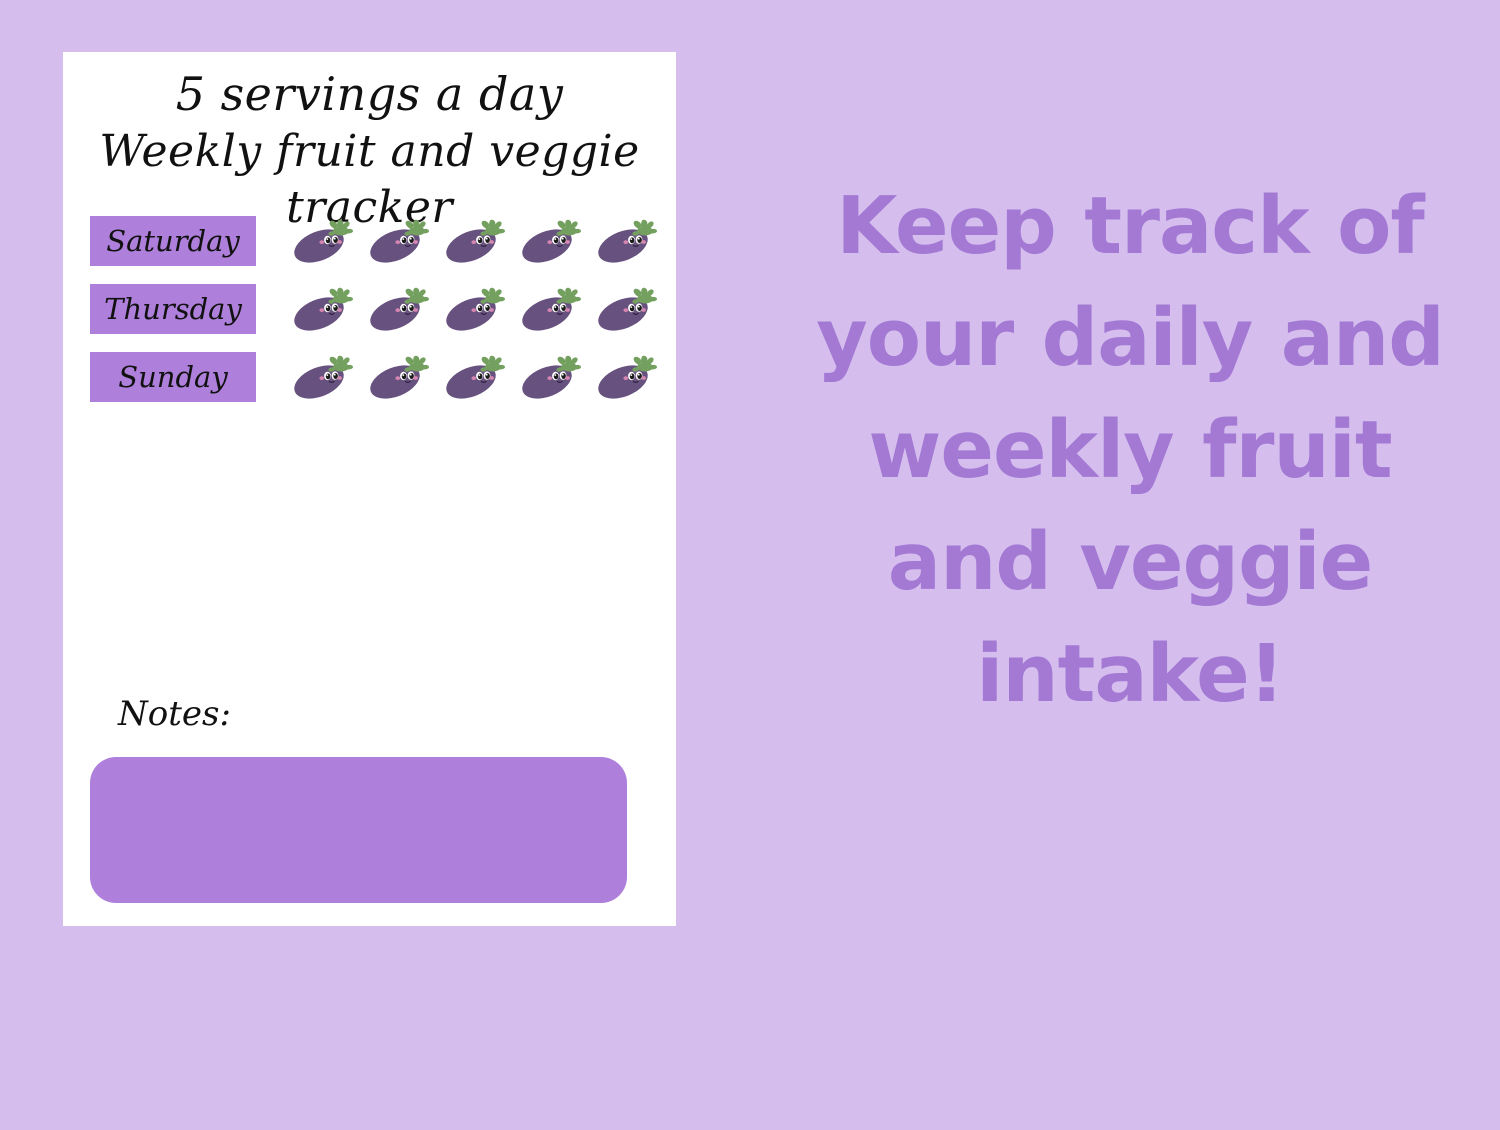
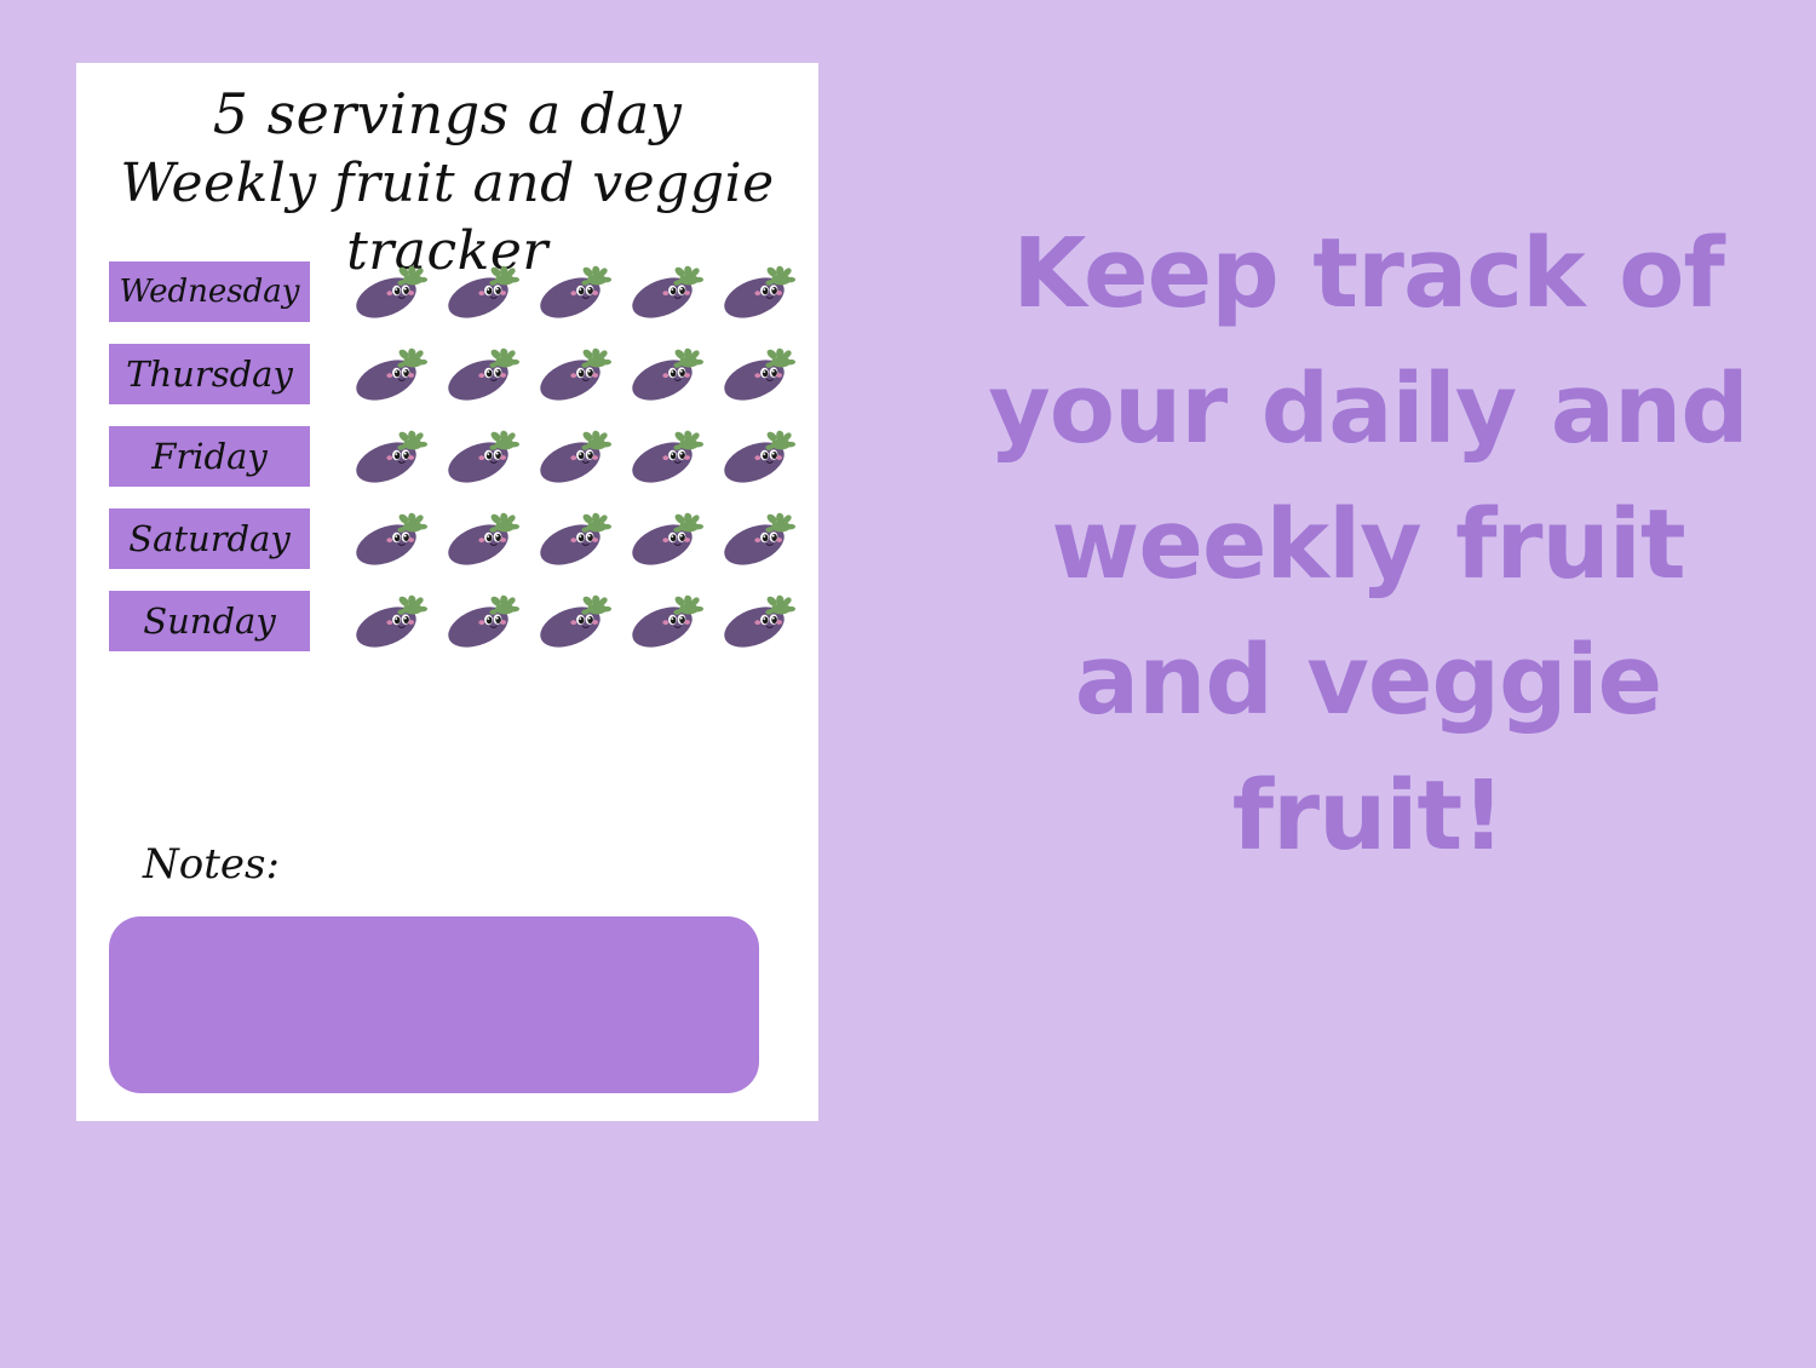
  5 servings a day
  Weekly fruit and veggie tracker
+ Wednesday
- Saturday
+ Thursday
+ Friday
- Thursday
+ Saturday
  Sunday
  Notes:
- Keep track of your daily and weekly fruit and veggie intake!
+ Keep track of your daily and weekly fruit and veggie fruit!
